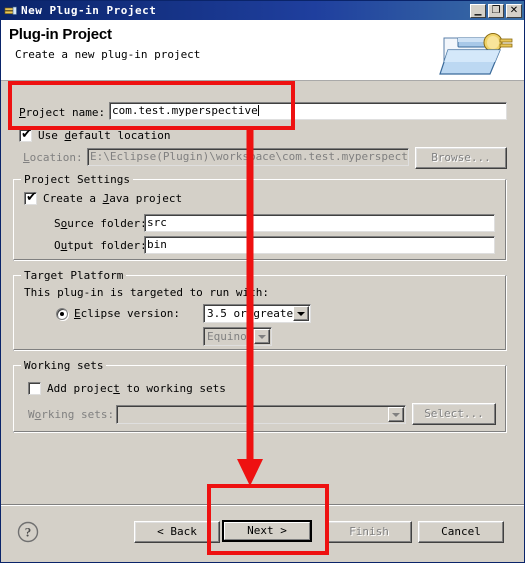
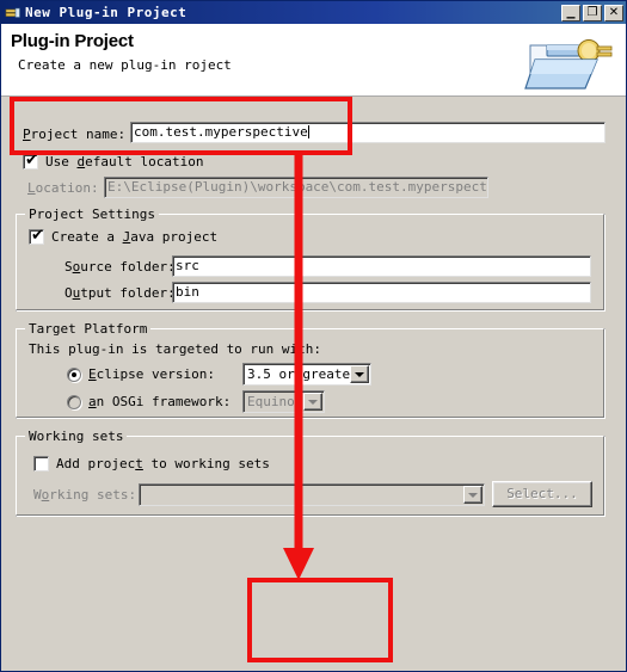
  New Plug-in Project
  _
  ❐
  ✕
  Plug-in Project
- Create a new plug-in project
+ Create a new plug-in roject
  Project name:
  com.test.myperspective
  ✔
  Use default location
  Location:
  E:\Eclipse(Plugin)\worksace\com.test.myperspect
- Browse...
  Project Settings
  ✔
  Create a Java project
  Source folder
  src
  Output folder
  bin
  Target Platform
  This plug-in is targeted to run wih:
  Eclipse version:
  3.5 or greate
+ an OSGi framework:
  Equino
  Working sets
  Add project to working sets
  Working sets:
  Select...
- ?
- < Back
- Next >
- Finish
- Cancel
